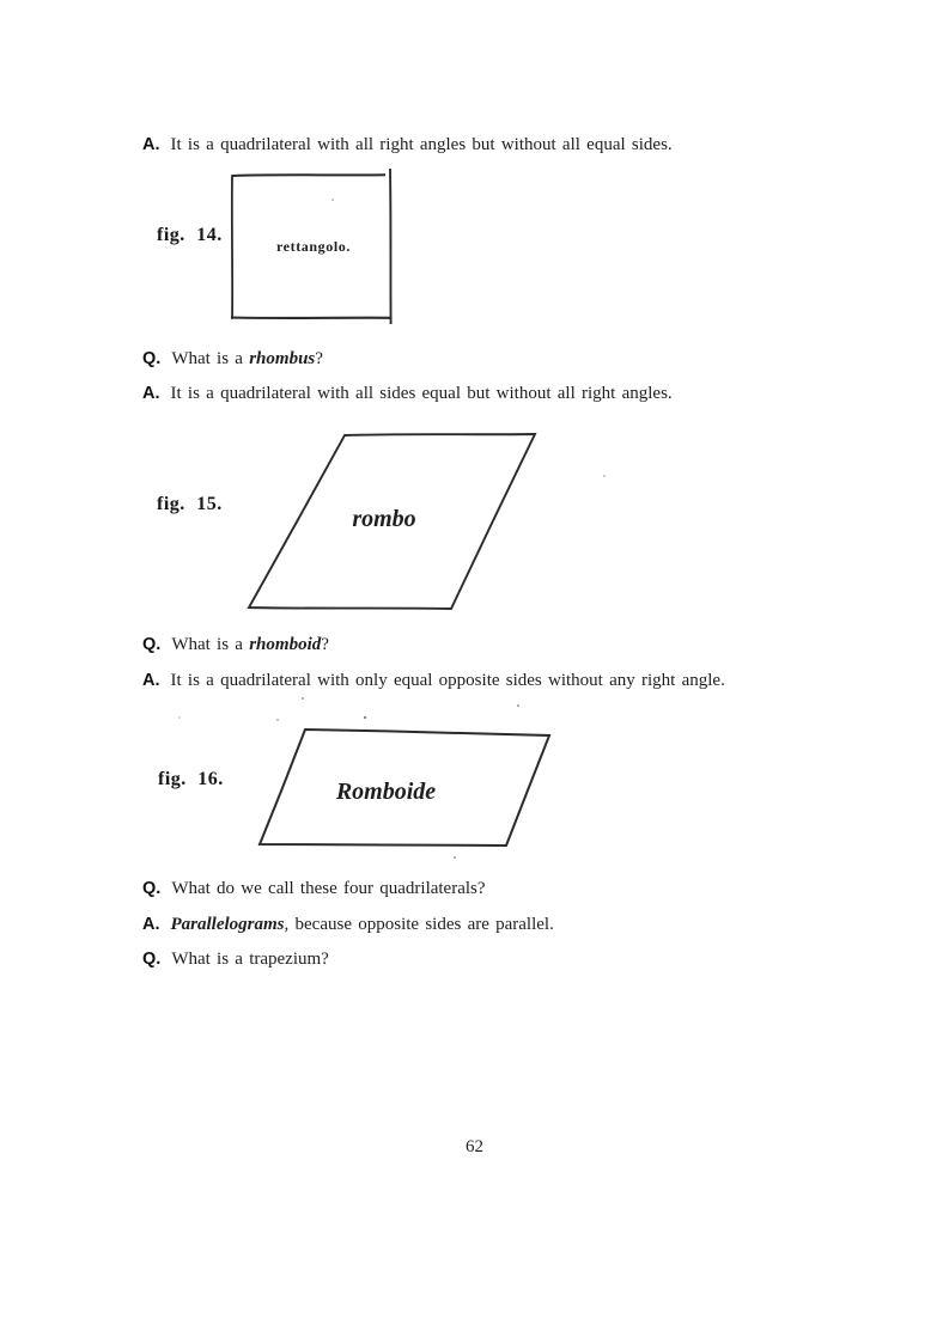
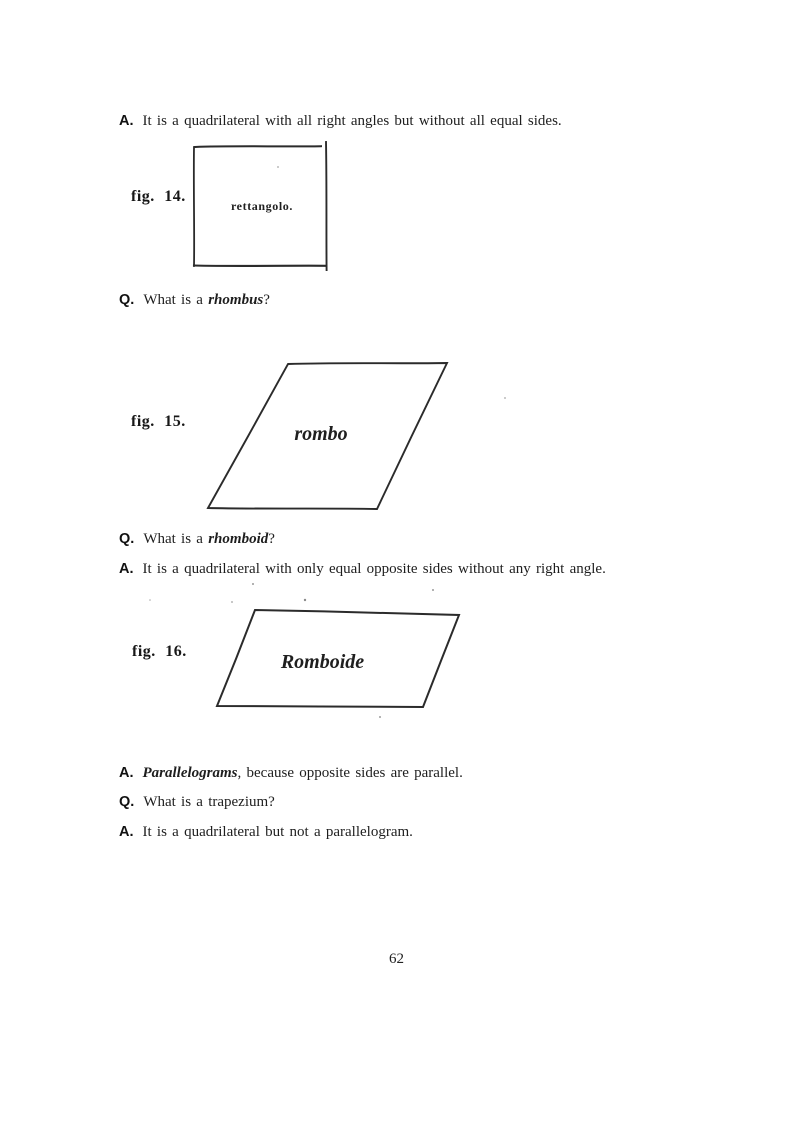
  A. It is a quadrilateral with all right angles but without all equal sides.
  Q. What is a rhombus?
- A. It is a quadrilateral with all sides equal but without all right angles.
  Q. What is a rhomboid?
  A. It is a quadrilateral with only equal opposite sides without any right angle.
- Q. What do we call these four quadrilaterals?
  A. Parallelograms, because opposite sides are parallel.
  Q. What is a trapezium?
+ A. It is a quadrilateral but not a parallelogram.
  fig. 14.
  rettangolo.
  fig. 15.
  rombo
  fig. 16.
  Romboide
  62
